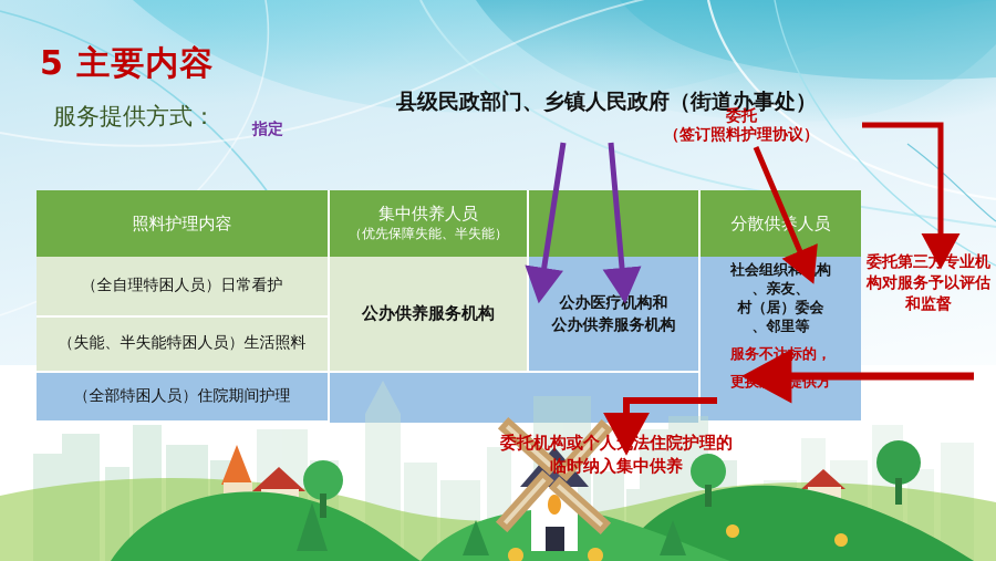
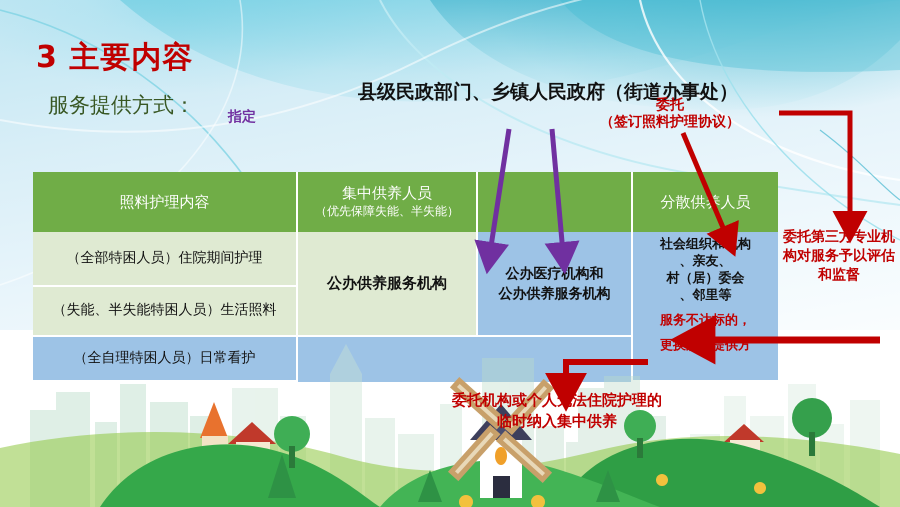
- 5 主要内容
+ 3 主要内容
  服务提供方式：
  县级民政部门、乡镇人民政府（街道办事处）
  指定
  委托
  （签订照料护理协议）
  照料护理内容
  集中供养人员
  （优先保障失能、半失能）
  分散供人员
- （全自理特困人员）日常看护
+ （全部特困人员）住院期间护理
  （失能、半失能特困人员）生活照料
- （全部特困人员）住院期间护理
+ （全自理特困人员）日常看护
  公办供养服务机构
  公办医疗机构和
  公办供养服务机构
  社会组织和机构
  、亲友、
  村（居）委会
  、邻里等
  服务不达标的，
  更换服务提供方
  委托第三方专业机构对服务予以评估和监督
  委托机构或个人无法住院护理的临时纳入集中供养
